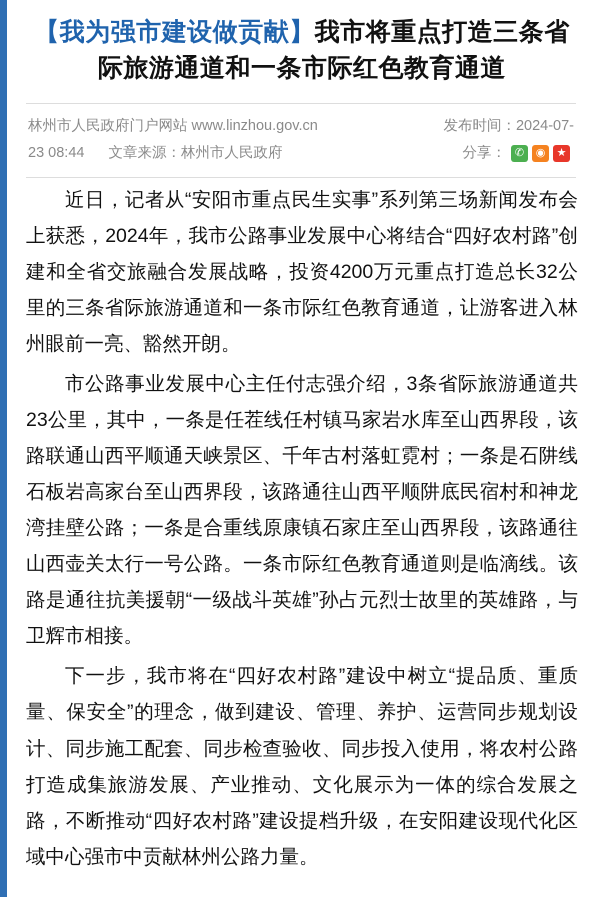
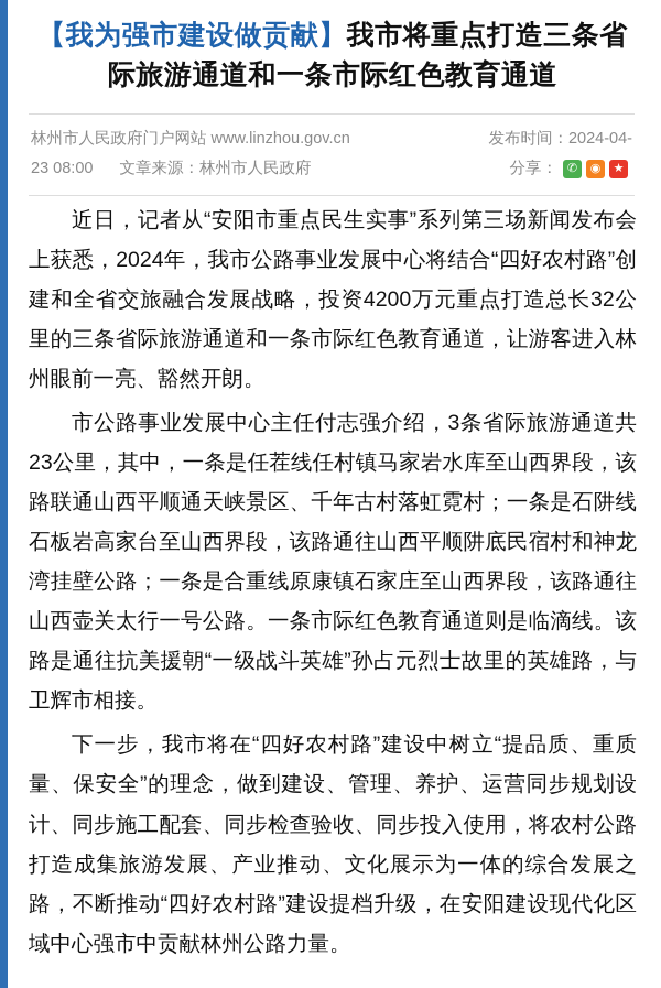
  【我为强市建设做贡献】我市将重点打造三条省际旅游通道和一条市际红色教育通道
  林州市人民政府门户网站 www.linzhou.gov.cn
- 发布时间：2024-07-
+ 发布时间：2024-04-
- 23 08:44
+ 23 08:00
  文章来源：林州市人民政府
  分享：
  ✆
  ◉
  ★
  近日，记者从“安阳市重点民生实事”系列第三场新闻发布会上获悉，2024年，我市公路事业发展中心将结合“四好农村路”创建和全省交旅融合发展战略，投资4200万元重点打造总长32公里的三条省际旅游通道和一条市际红色教育通道，让游客进入林州眼前一亮、豁然开朗。
  市公路事业发展中心主任付志强介绍，3条省际旅游通道共23公里，其中，一条是任茬线任村镇马家岩水库至山西界段，该路联通山西平顺通天峡景区、千年古村落虹霓村；一条是石阱线石板岩高家台至山西界段，该路通往山西平顺阱底民宿村和神龙湾挂壁公路；一条是合重线原康镇石家庄至山西界段，该路通往山西壶关太行一号公路。一条市际红色教育通道则是临滴线。该路是通往抗美援朝“一级战斗英雄”孙占元烈士故里的英雄路，与卫辉市相接。
  下一步，我市将在“四好农村路”建设中树立“提品质、重质量、保安全”的理念，做到建设、管理、养护、运营同步规划设计、同步施工配套、同步检查验收、同步投入使用，将农村公路打造成集旅游发展、产业推动、文化展示为一体的综合发展之路，不断推动“四好农村路”建设提档升级，在安阳建设现代化区域中心强市中贡献林州公路力量。
